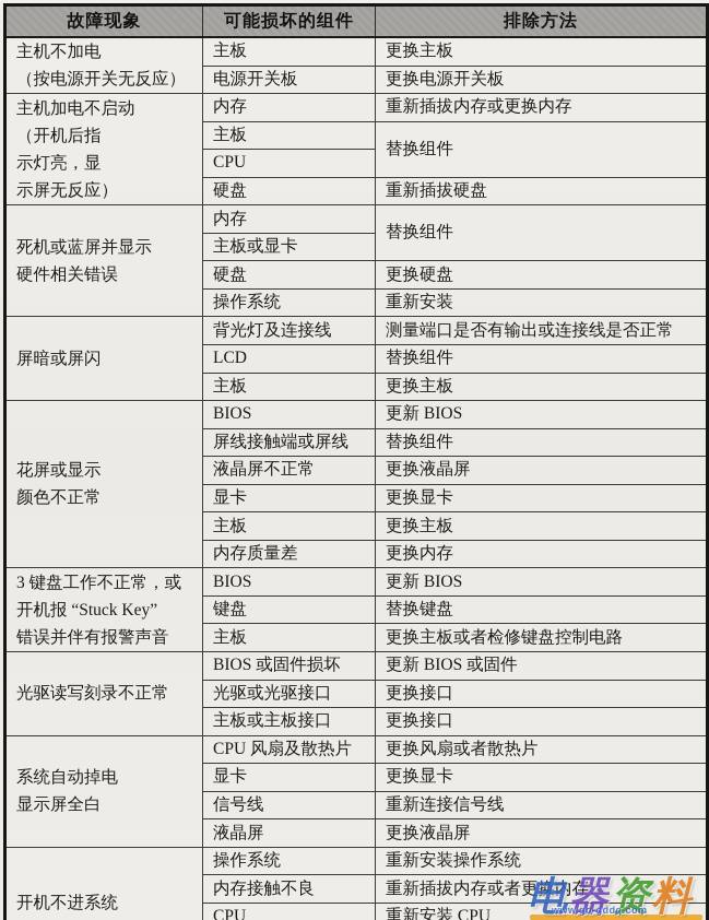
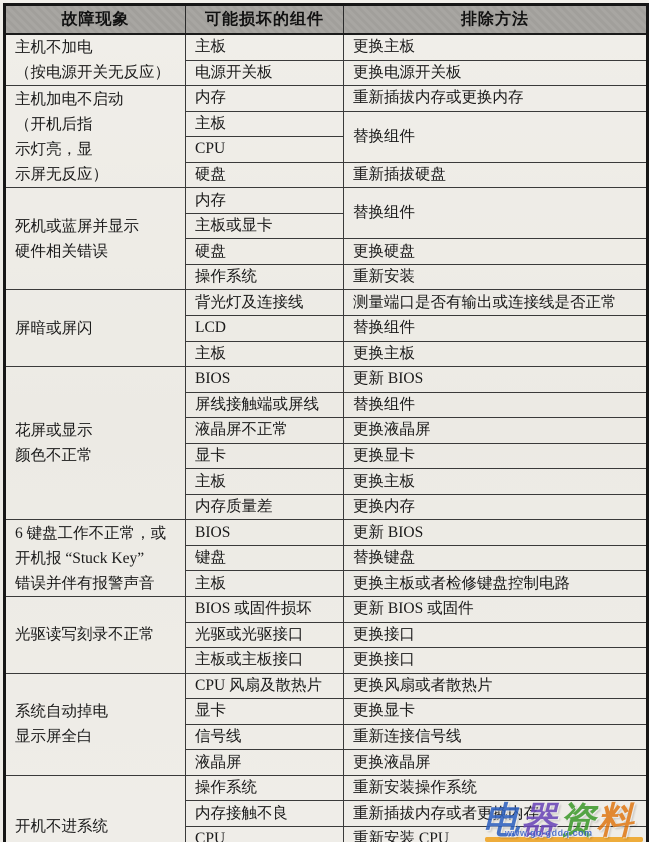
  故障现象	可能损坏的组件	排除方法
  主机不加电（按电源开关无反应）	主板	更换主板
  电源开关板	更换电源开关板
  主机加电不启动（开机后指示灯亮，显示屏无反应）	内存	重新插拔内存或更换内存
  主板	替换组件
  CPU
  硬盘	重新插拔硬盘
  死机或蓝屏并显示硬件相关错误	内存	替换组件
  主板或显卡
  硬盘	更换硬盘
  操作系统	重新安装
  屏暗或屏闪	背光灯及连接线	测量端口是否有输出或连接线是否正常
  LCD	替换组件
  主板	更换主板
  花屏或显示颜色不正常	BIOS	更新 BIOS
  屏线接触端或屏线	替换组件
  液晶屏不正常	更换液晶屏
  显卡	更换显卡
  主板	更换主板
  内存质量差	更换内存
- 3 键盘工作不正常，或开机报 “Stuck Key”错误并伴有报警声音	BIOS	更新 BIOS
+ 6 键盘工作不正常，或开机报 “Stuck Key”错误并伴有报警声音	BIOS	更新 BIOS
  键盘	替换键盘
  主板	更换主板或者检修键盘控制电路
  光驱读写刻录不正常	BIOS 或固件损坏	更新 BIOS 或固件
  光驱或光驱接口	更换接口
  主板或主板接口	更换接口
  系统自动掉电显示屏全白	CPU 风扇及散热片	更换风扇或者散热片
  显卡	更换显卡
  信号线	重新连接信号线
  液晶屏	更换液晶屏
  开机不进系统	操作系统	重新安装操作系统
  内存接触不良	重新插拔内存或者更换内存
  CPU	重新安装 CPU
  电器资料
  www.go-gddq.com
